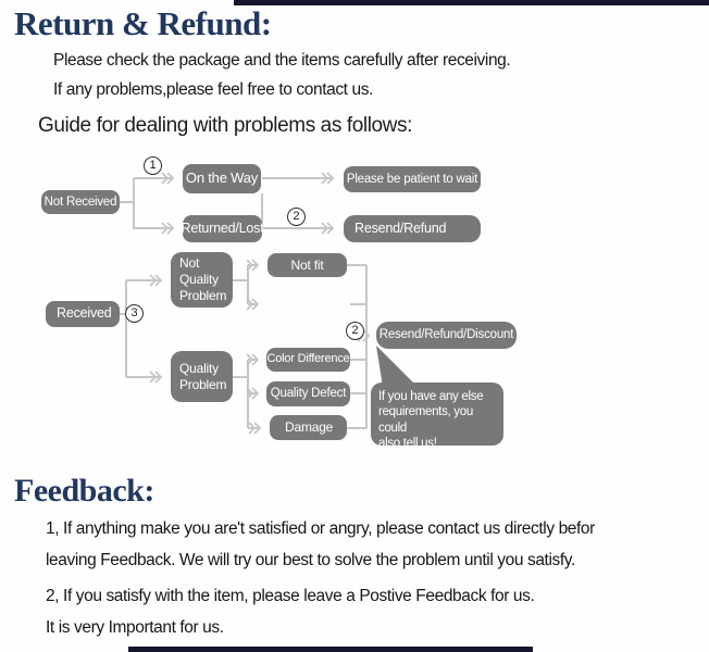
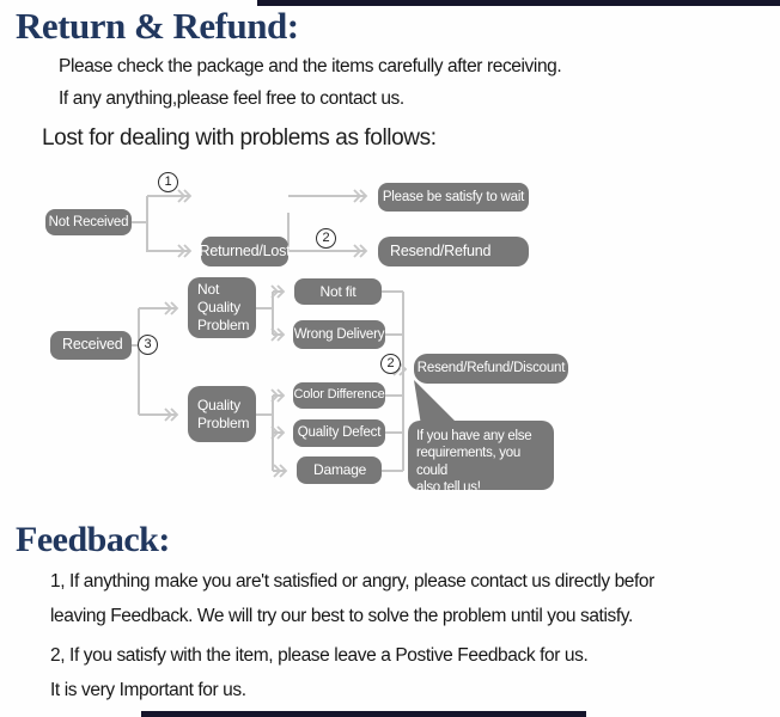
  Return & Refund:
  Please check the package and the items carefully after receiving.
- If any problems,please feel free to contact us.
+ If any anything,please feel free to contact us.
- Guide for dealing with problems as follows:
+ Lost for dealing with problems as follows:
  Not Received
- On the Way
- Please be patient to wait
+ Please be satisfy to wait
  Returned/Lost
  Resend/Refund
  Received
  Not
  Quality
  Problem
  Not fit
+ Wrong Delivery
  Quality
  Problem
  Color Difference
  Quality Defect
  Damage
  Resend/Refund/Discount
  If you have any else
  requirements, you could
  also tell us!
  1
  2
  3
  2
  Feedback:
  1, If anything make you are't satisfied or angry, please contact us directly befor
  leaving Feedback. We will try our best to solve the problem until you satisfy.
  2, If you satisfy with the item, please leave a Postive Feedback for us.
  It is very Important for us.
